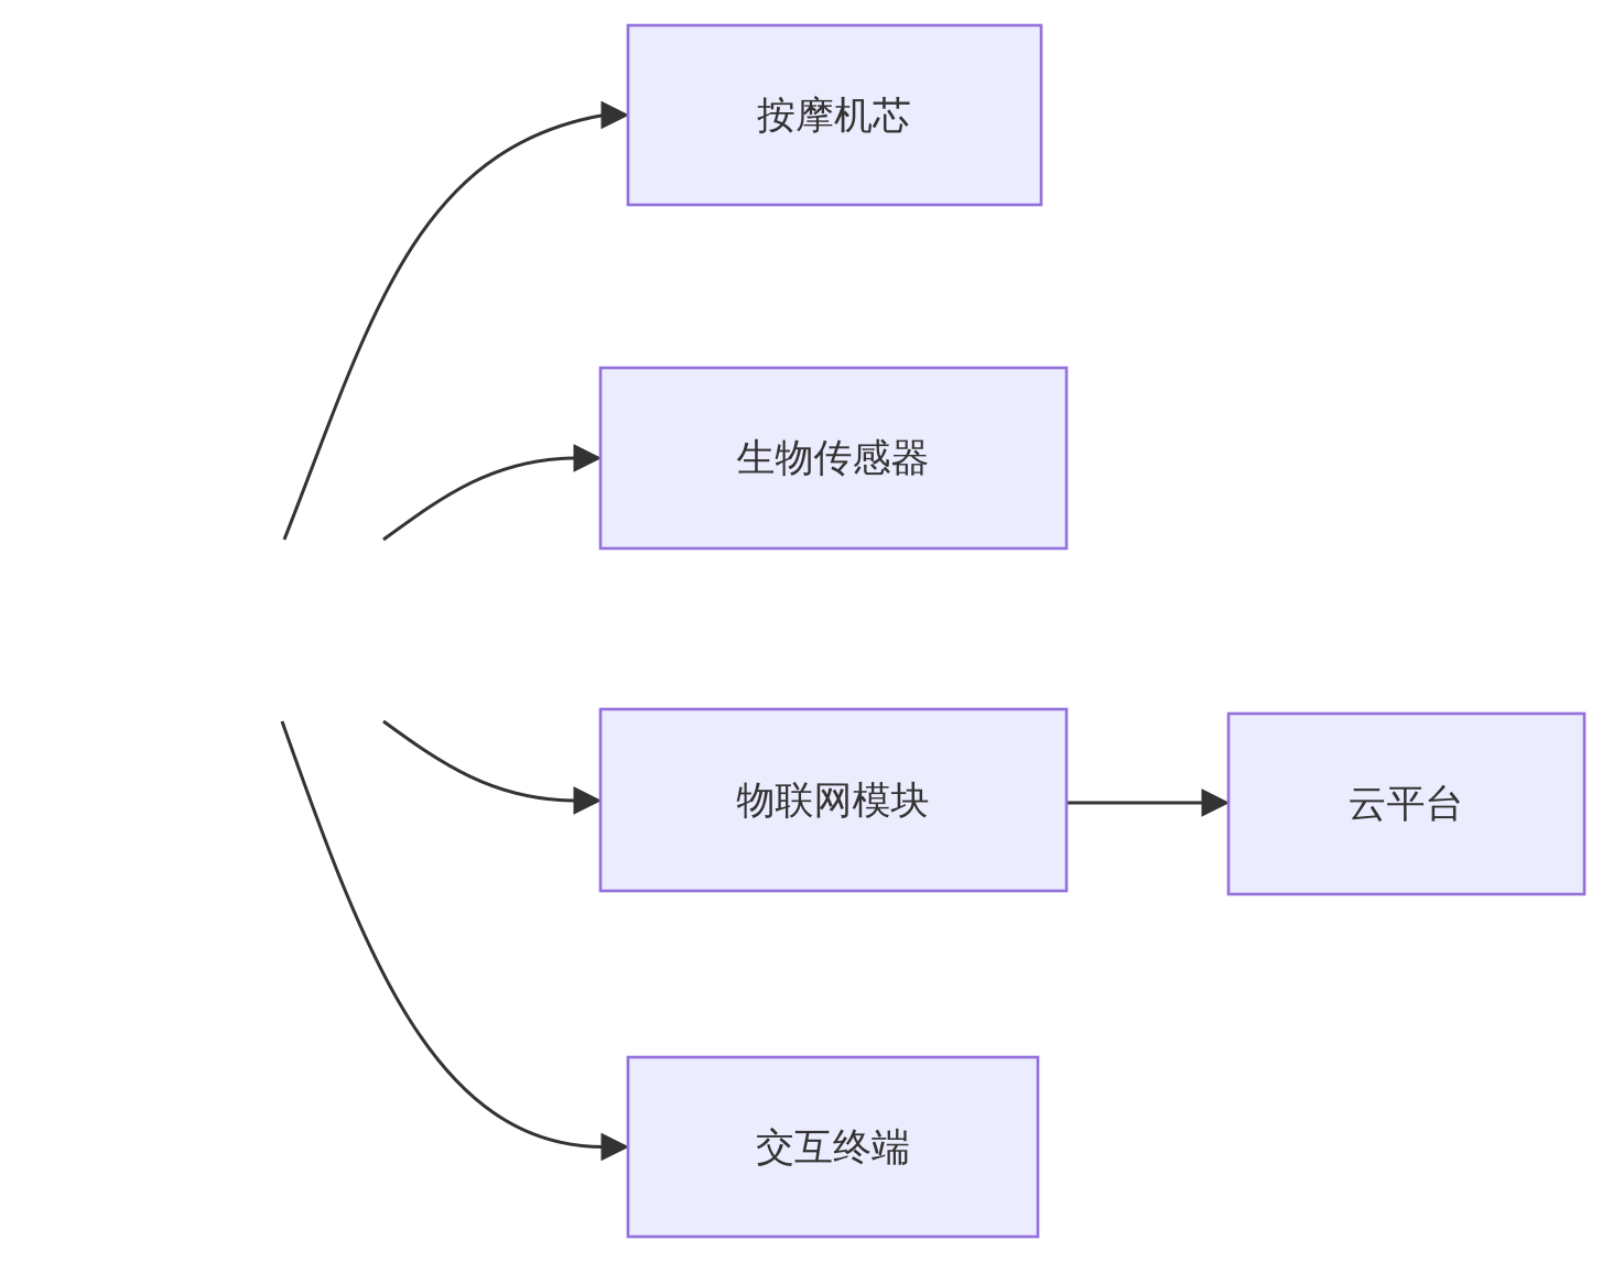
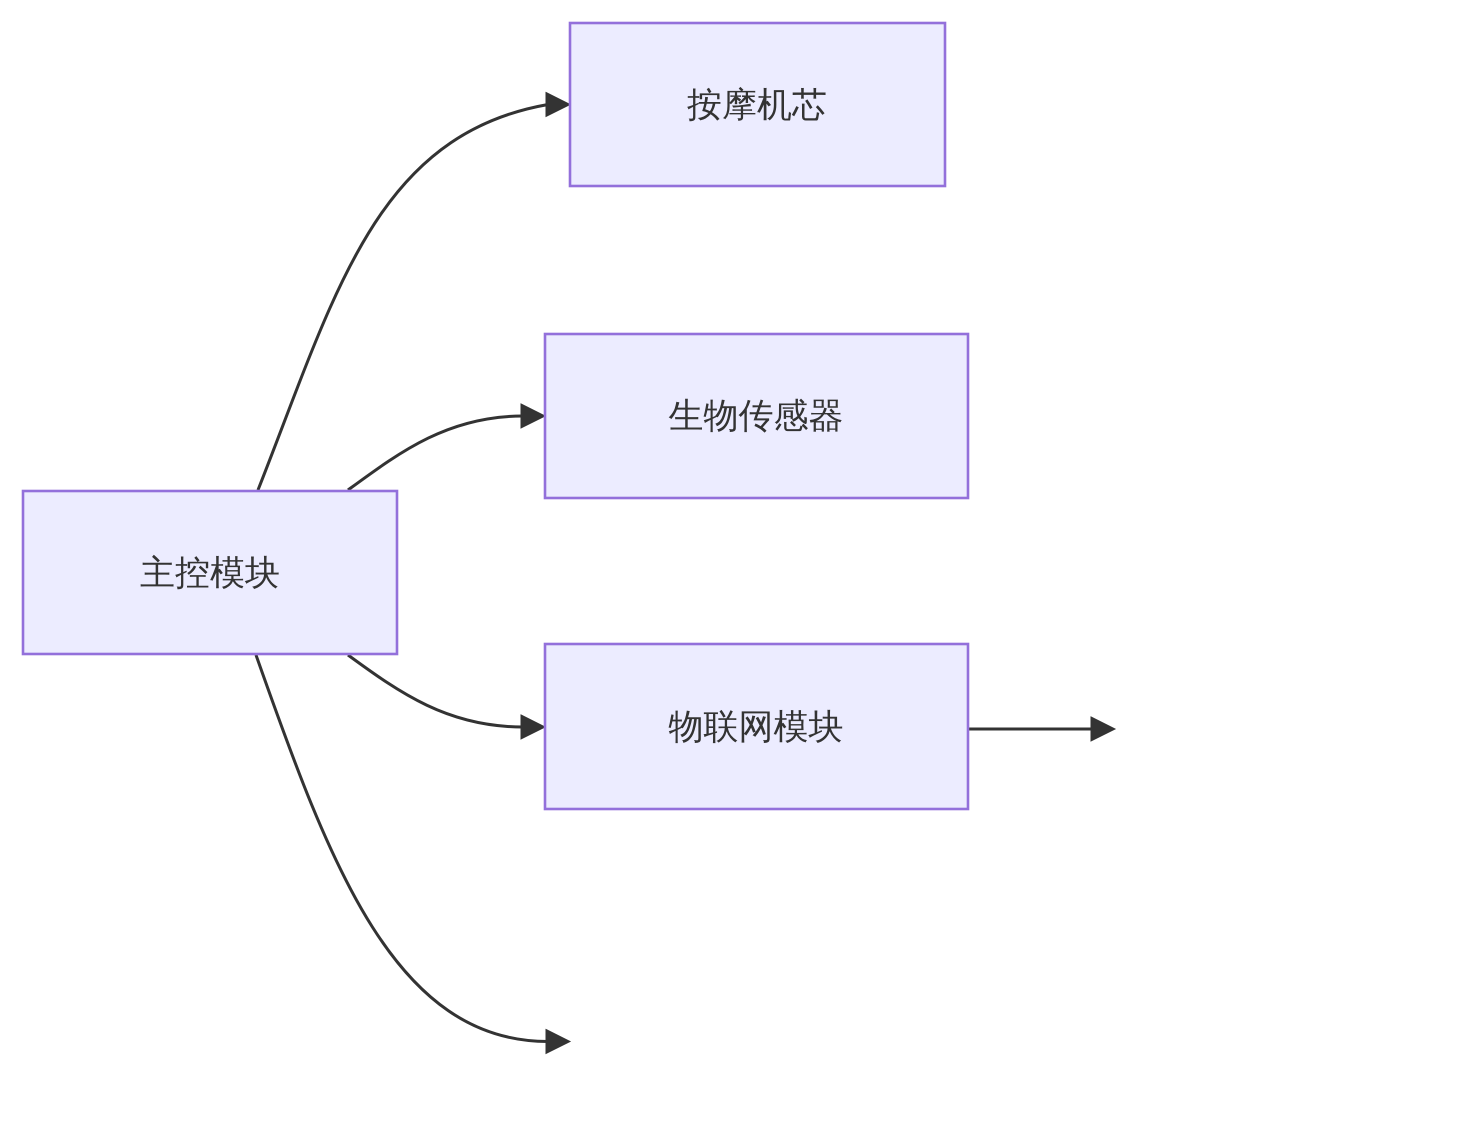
+ 主控模块
  按摩机芯
  生物传感器
  物联网模块
- 云平台
- 交互终端
